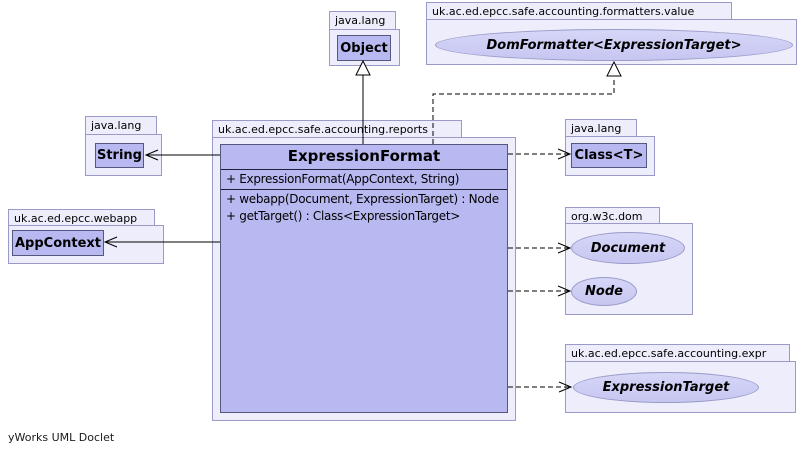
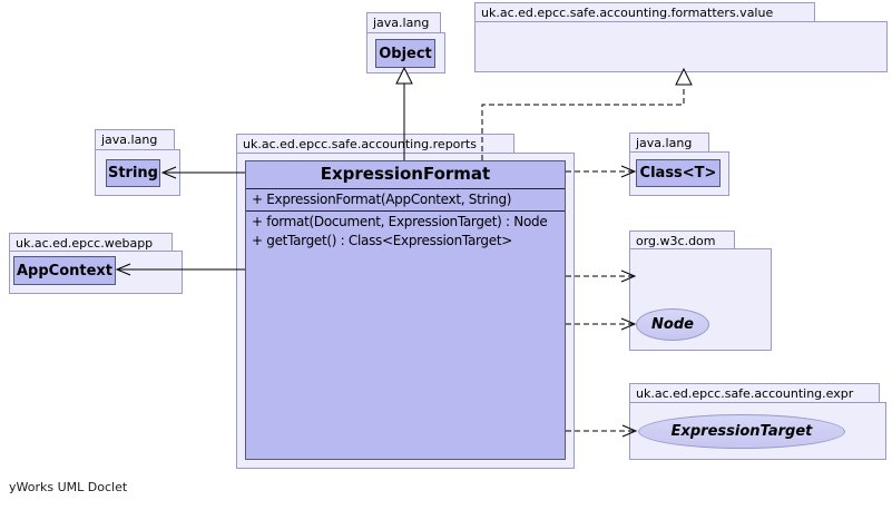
  java.lang
  Object
  uk.ac.ed.epcc.safe.accounting.formatters.value
- DomFormatter<ExpressionTarget>
  java.lang
  String
  uk.ac.ed.epcc.safe.accounting.reports
  ExpressionFormat
  + ExpressionFormat(AppContext, String)
- + webapp(Document, ExpressionTarget) : Node
+ + format(Document, ExpressionTarget) : Node
  + getTarget() : Class<ExpressionTarget>
  java.lang
  Class<T>
  uk.ac.ed.epcc.webapp
  AppContext
  org.w3c.dom
- Document
  Node
  uk.ac.ed.epcc.safe.accounting.expr
  ExpressionTarget
  yWorks UML Doclet
